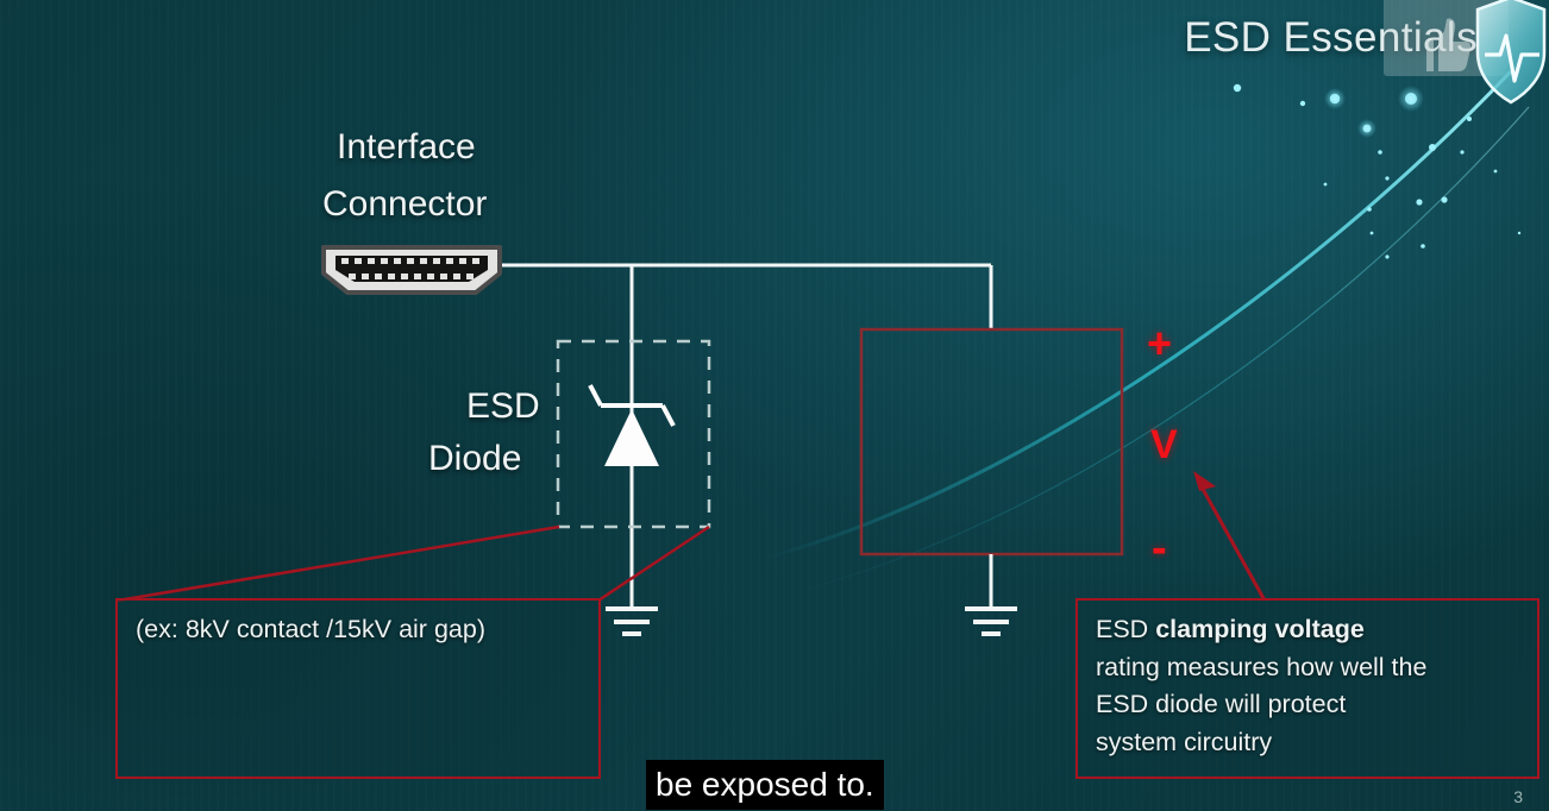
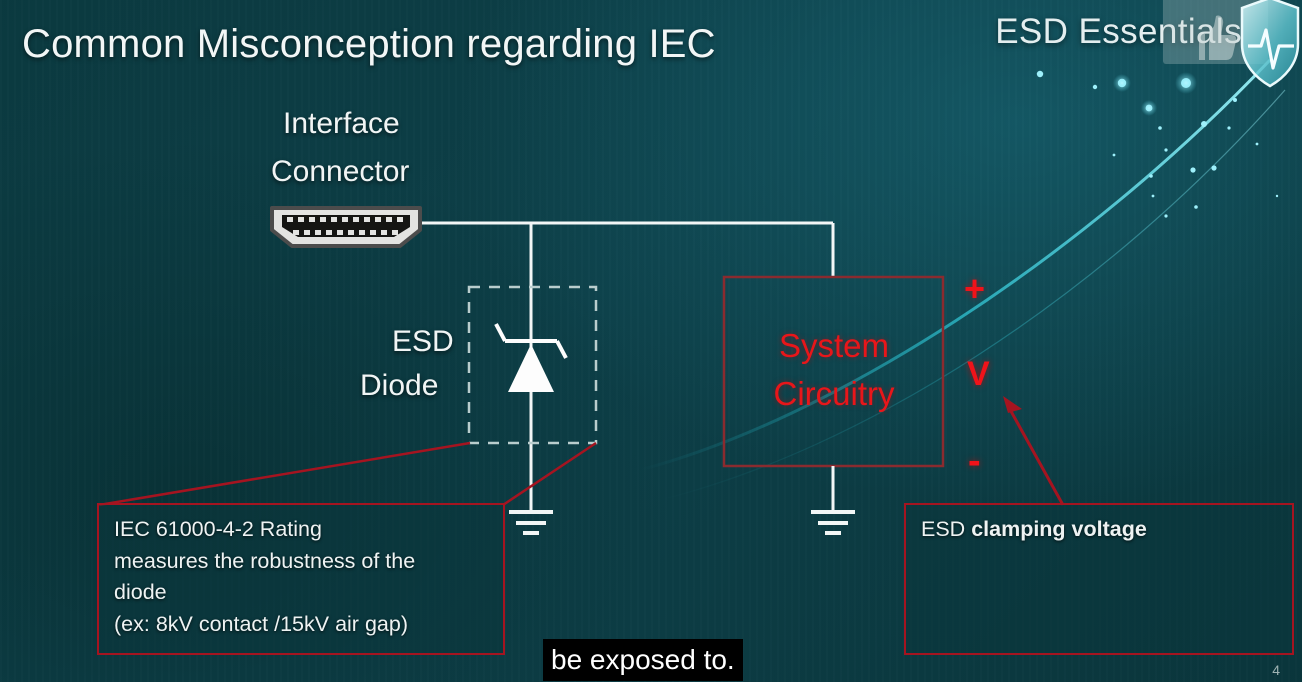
+ Common Misconception regarding IEC
  ESD Essentials
  Interface
  Connector
  ESD
  Diode
+ System
+ Circuitry
  +
  V
  -
+ IEC 61000-4-2 Rating
+ measures the robustness of the
+ diode
  (ex: 8kV contact /15kV air gap)
  ESD clamping voltage
- rating measures how well the
- ESD diode will protect
- system circuitry
  be exposed to.
- 3
+ 4
